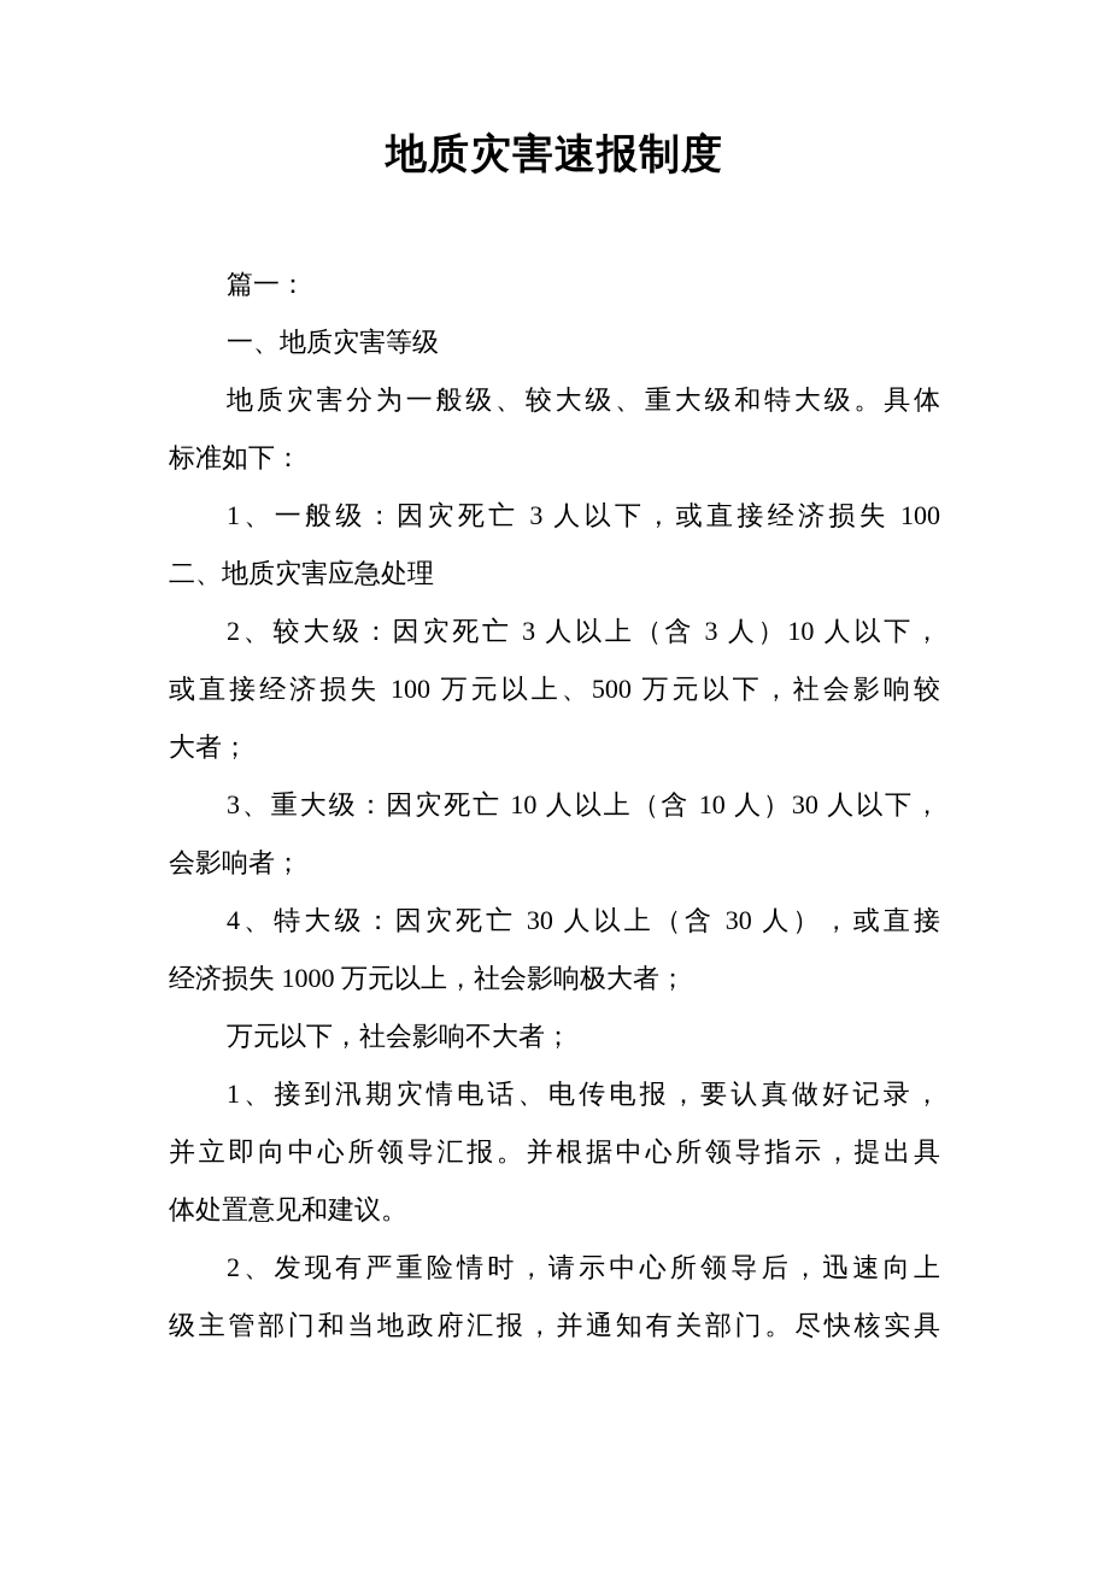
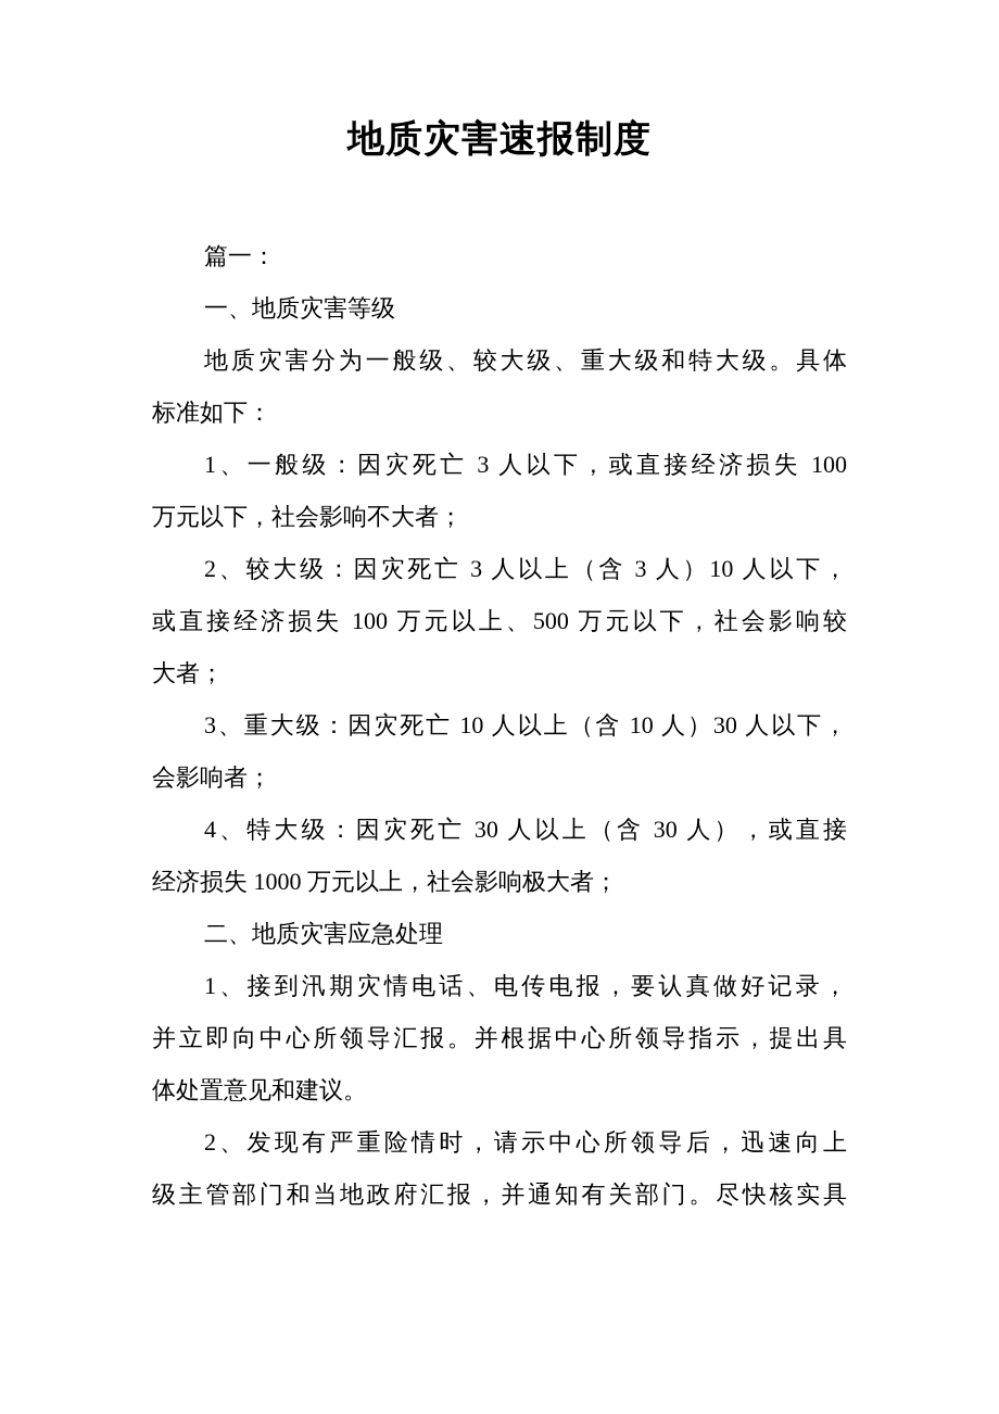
  地质灾害速报制度
  篇一：
  一、地质灾害等级
  地质灾害分为一般级、较大级、重大级和特大级。具体
  标准如下：
  1、一般级：因灾死亡 3 人以下，或直接经济损失 100
- 二、地质灾害应急处理
+ 万元以下，社会影响不大者；
  2、较大级：因灾死亡 3 人以上（含 3 人）10 人以下，
  或直接经济损失 100 万元以上、500 万元以下，社会影响较
  大者；
  3、重大级：因灾死亡 10 人以上（含 10 人）30 人以下，
  会影响者；
  4、特大级：因灾死亡 30 人以上（含 30 人），或直接
  经济损失 1000 万元以上，社会影响极大者；
- 万元以下，社会影响不大者；
+ 二、地质灾害应急处理
  1、接到汛期灾情电话、电传电报，要认真做好记录，
  并立即向中心所领导汇报。并根据中心所领导指示，提出具
  体处置意见和建议。
  2、发现有严重险情时，请示中心所领导后，迅速向上
  级主管部门和当地政府汇报，并通知有关部门。尽快核实具
